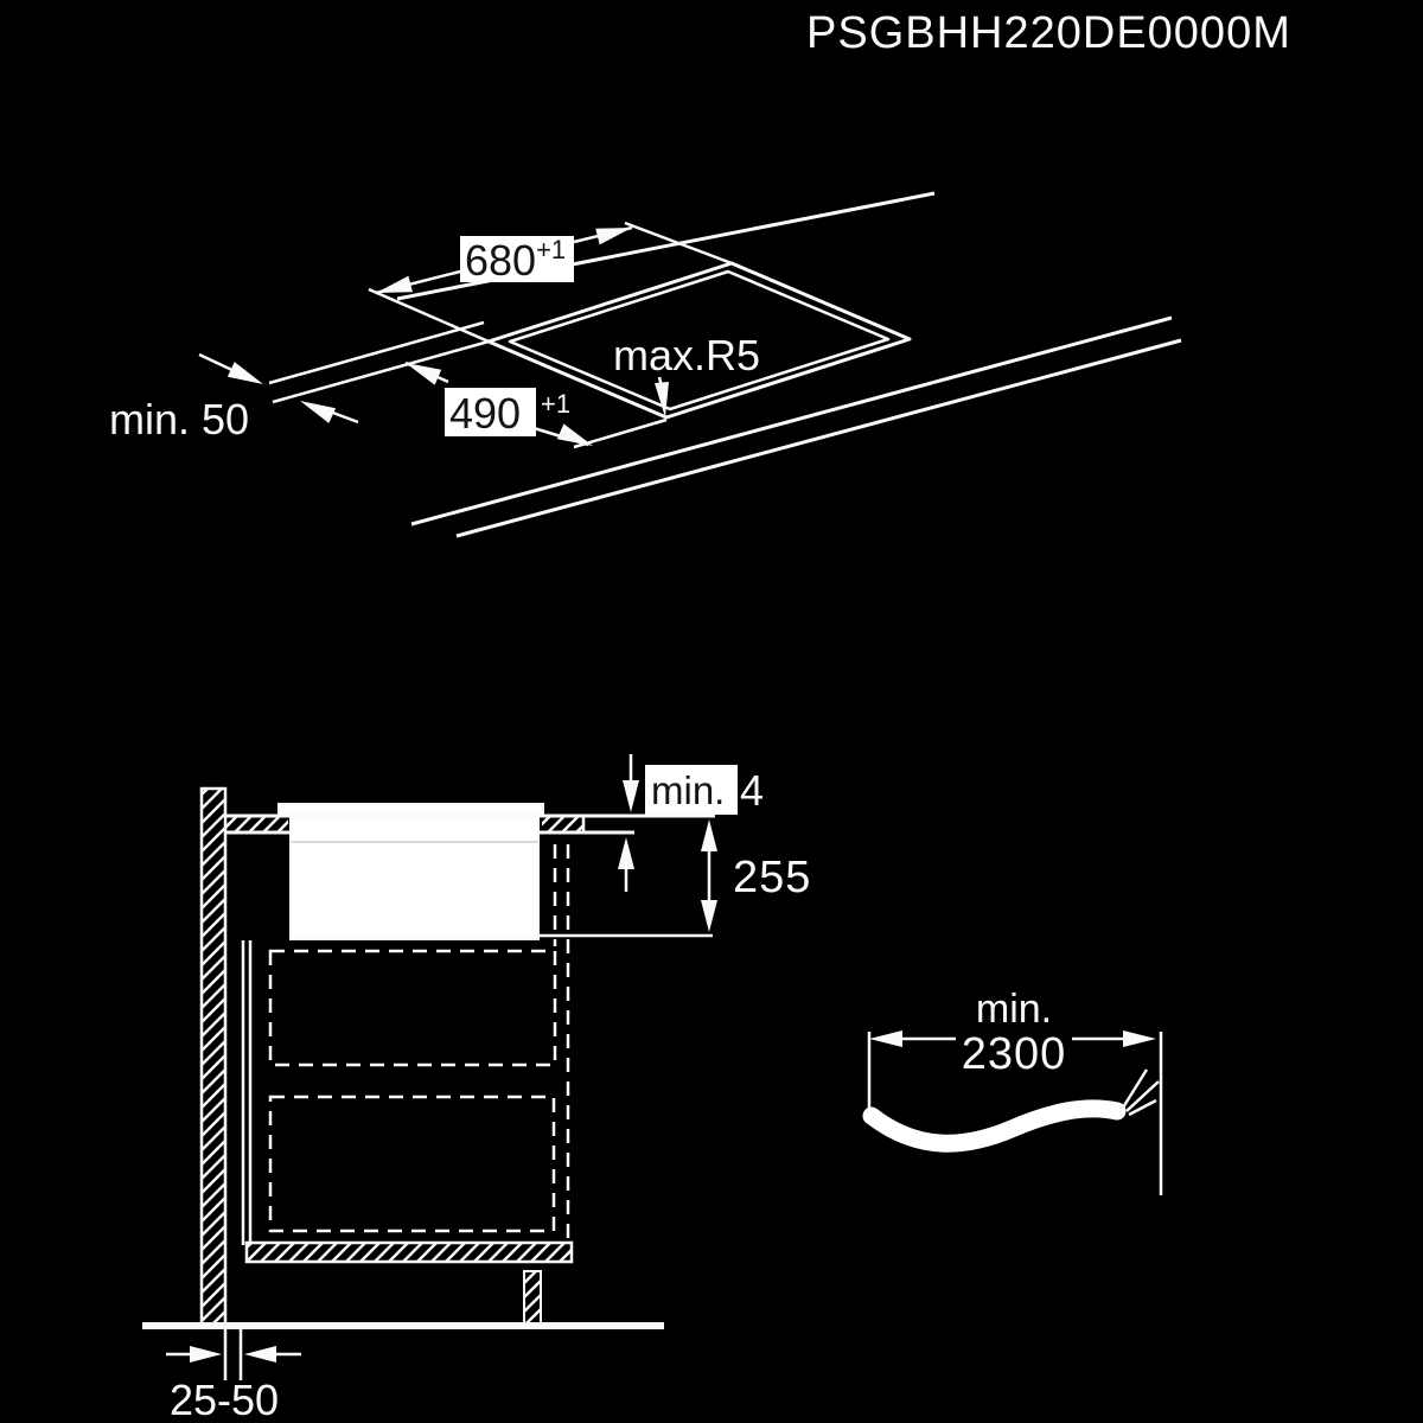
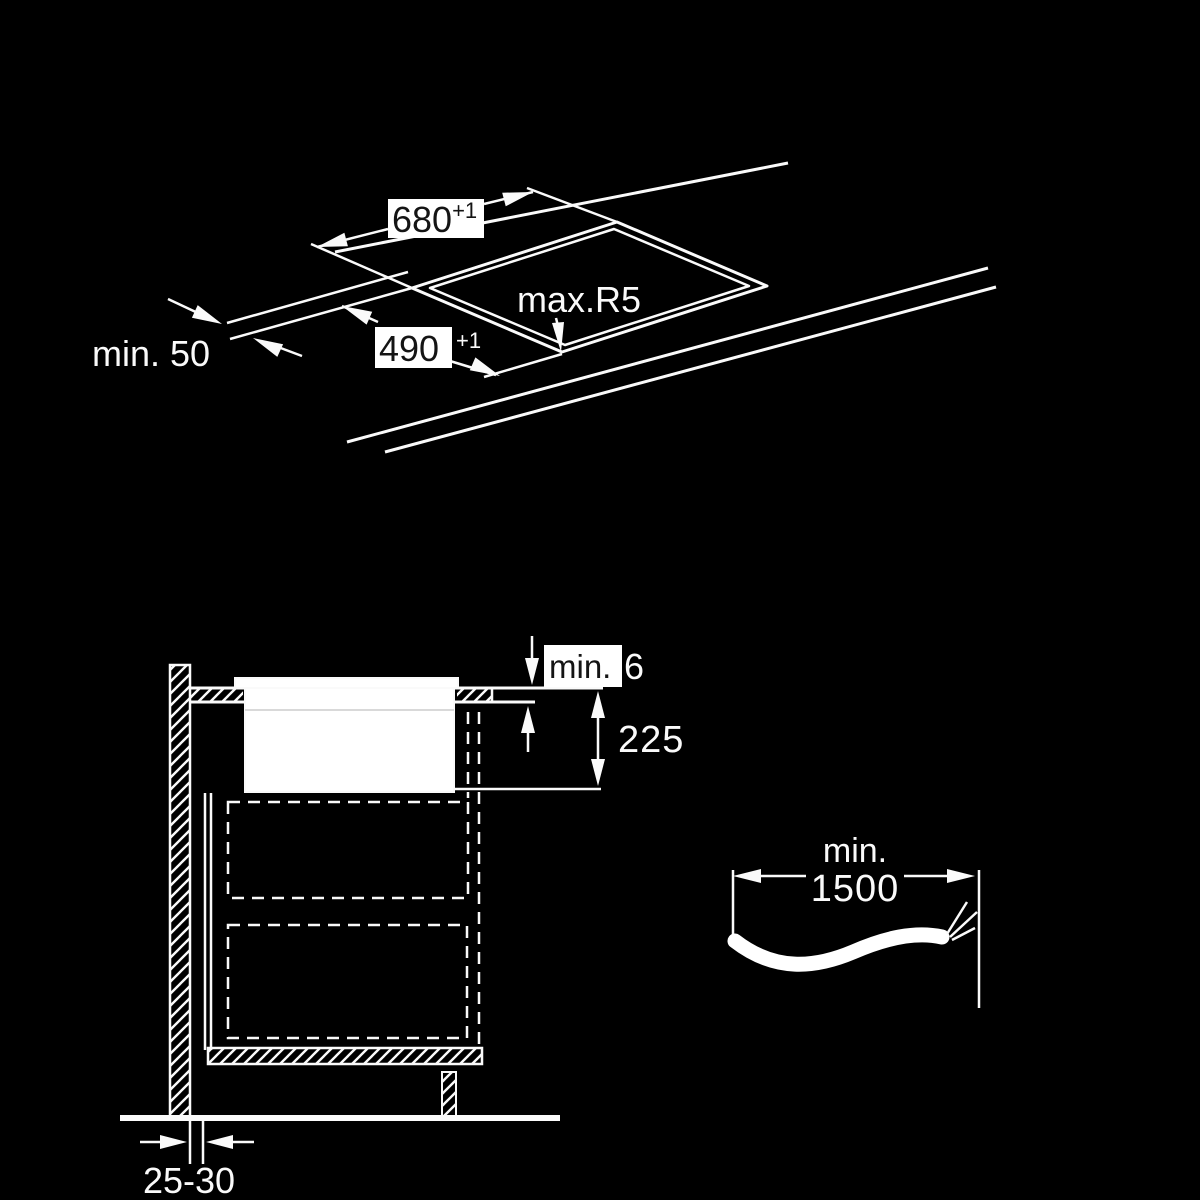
- PSGBHH220DE0000M
  680+1
  min. 50
  490
  +1
  max.R5
- 25-50
+ 25-30
  min.
- 4
+ 6
- 255
+ 225
  min.
- 2300
+ 1500
